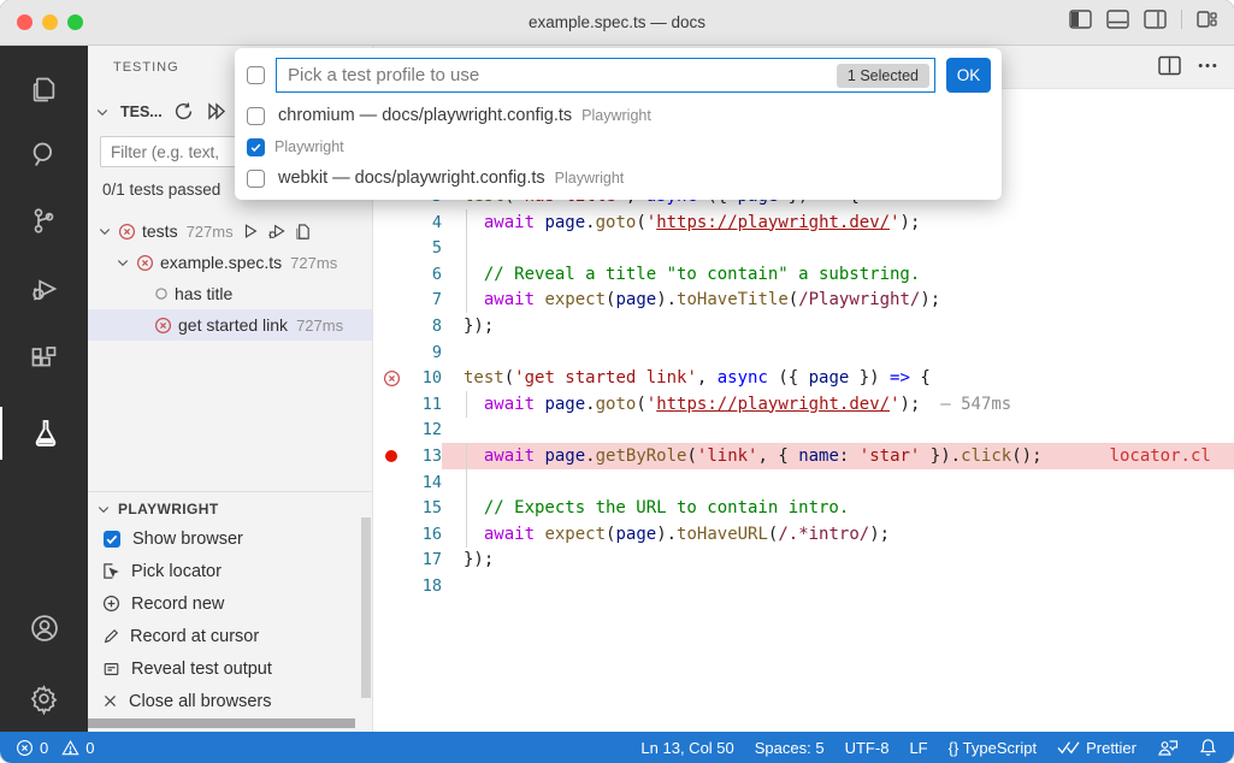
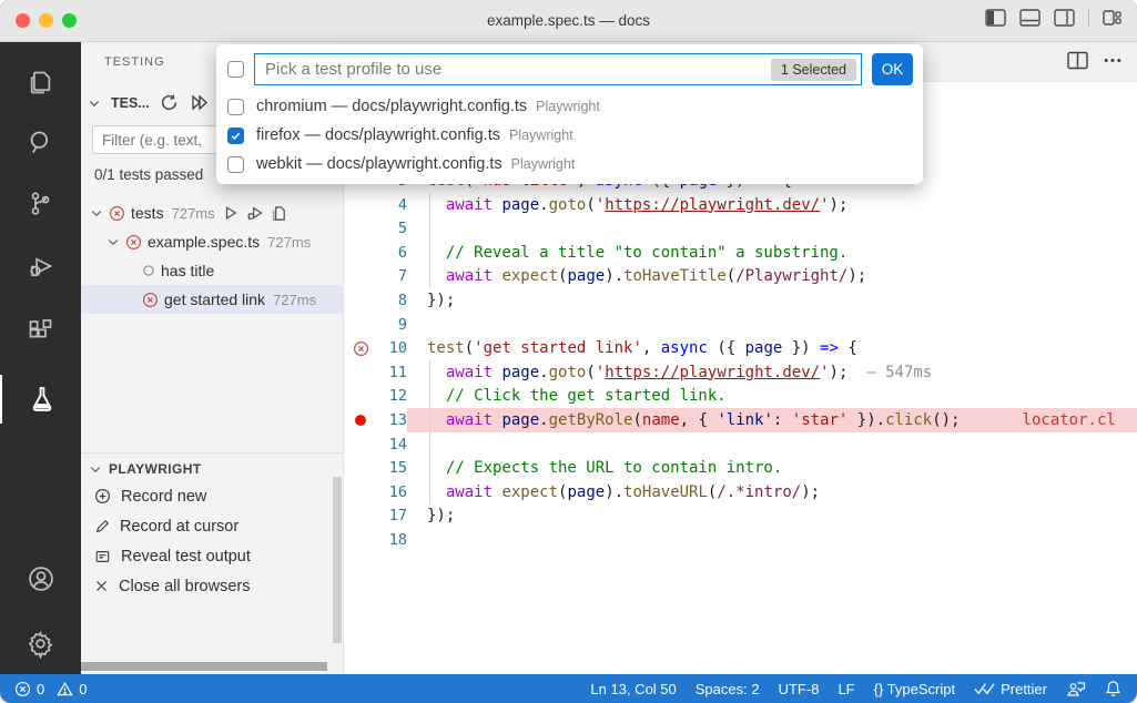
  example.spec.ts — docs
  TESTING
  TES...
  Filter (e.g. text,
  0/1 tests passed
  tests
  727ms
  example.spec.ts
  727ms
  has title
  get started link
  727ms
  PLAYWRIGHT
- Show browser
- Pick locator
  Record new
  Record at cursor
  Reveal test output
  Close all browsers
  4
  await
  page
  .
  goto
  (
  '
  https://playwright.dev/
  '
  );
  5
  6
  // Reveal a title "to contain" a substring.
  7
  await
  expect
  (
  page
  ).
  toHaveTitle
  (
  /Playwright/
  );
  8
  });
  9
  10
  test
  (
  'get started link'
  ,
  async
  ({
  page
  })
  =>
  {
  11
  await
  page
  .
  goto
  (
  '
  https://playwright.dev/
  '
  );
  — 547ms
  12
+ // Click the get started link.
  13
  await
  page
  .
  getByRole
  (
- 'link'
+ name
  , {
- name
+ 'link'
  :
  'star'
  }).
  click
  ();
  locator.cl
  14
  15
  // Expects the URL to contain intro.
  16
  await
  expect
  (
  page
  ).
  toHaveURL
  (
  /.*intro/
  );
  17
  });
  18
  0
  0
  Ln 13, Col 50
- Spaces: 5
+ Spaces: 2
  UTF-8
  LF
  {} TypeScript
  Prettier
  Pick a test profile to use
  1 Selected
  OK
  chromium — docs/playwright.config.ts
  Playwright
+ firefox — docs/playwright.config.ts
  Playwright
  webkit — docs/playwright.config.ts
  Playwright
